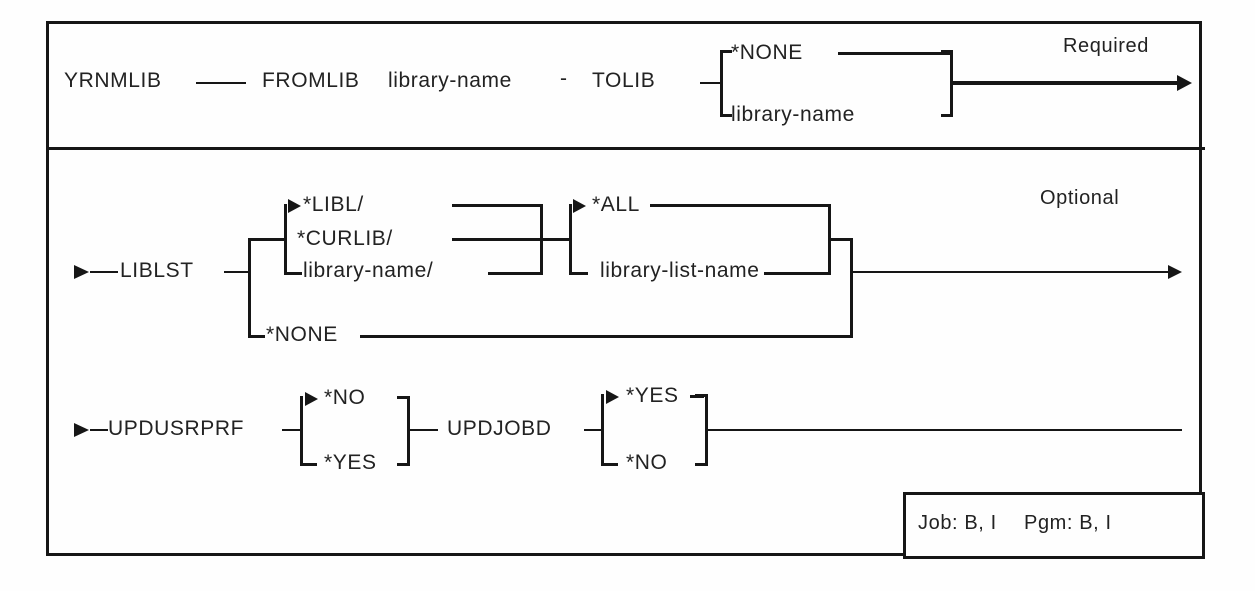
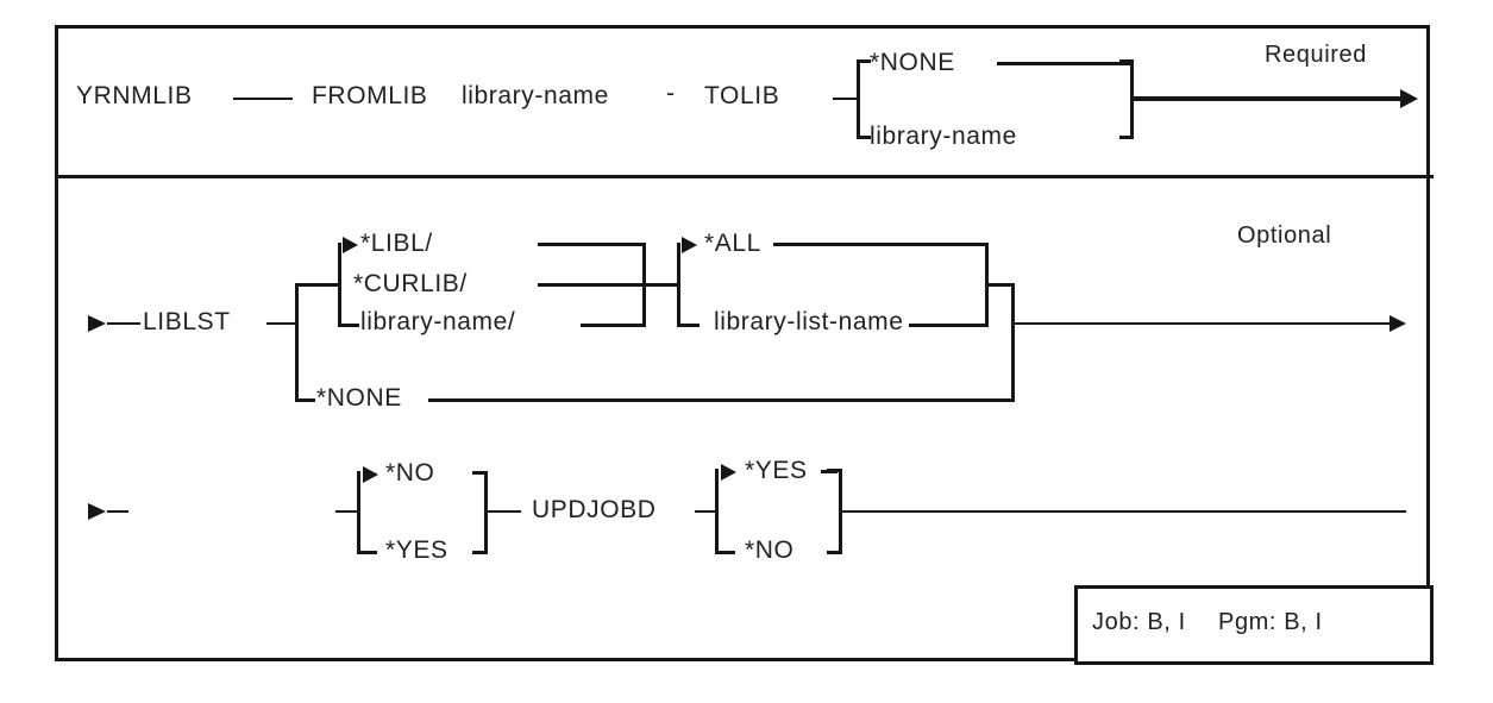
  YRNMLIB
  FROMLIB
  library-name
  -
  TOLIB
  *NONE
  library-name
  Required
  LIBLST
  *LIBL/
  *CURLIB/
  library-name/
  *NONE
  *ALL
  library-list-name
  Optional
- UPDUSRPRF
  *NO
  *YES
  UPDJOBD
  *YES
  *NO
  Job: B, I
  Pgm: B, I
